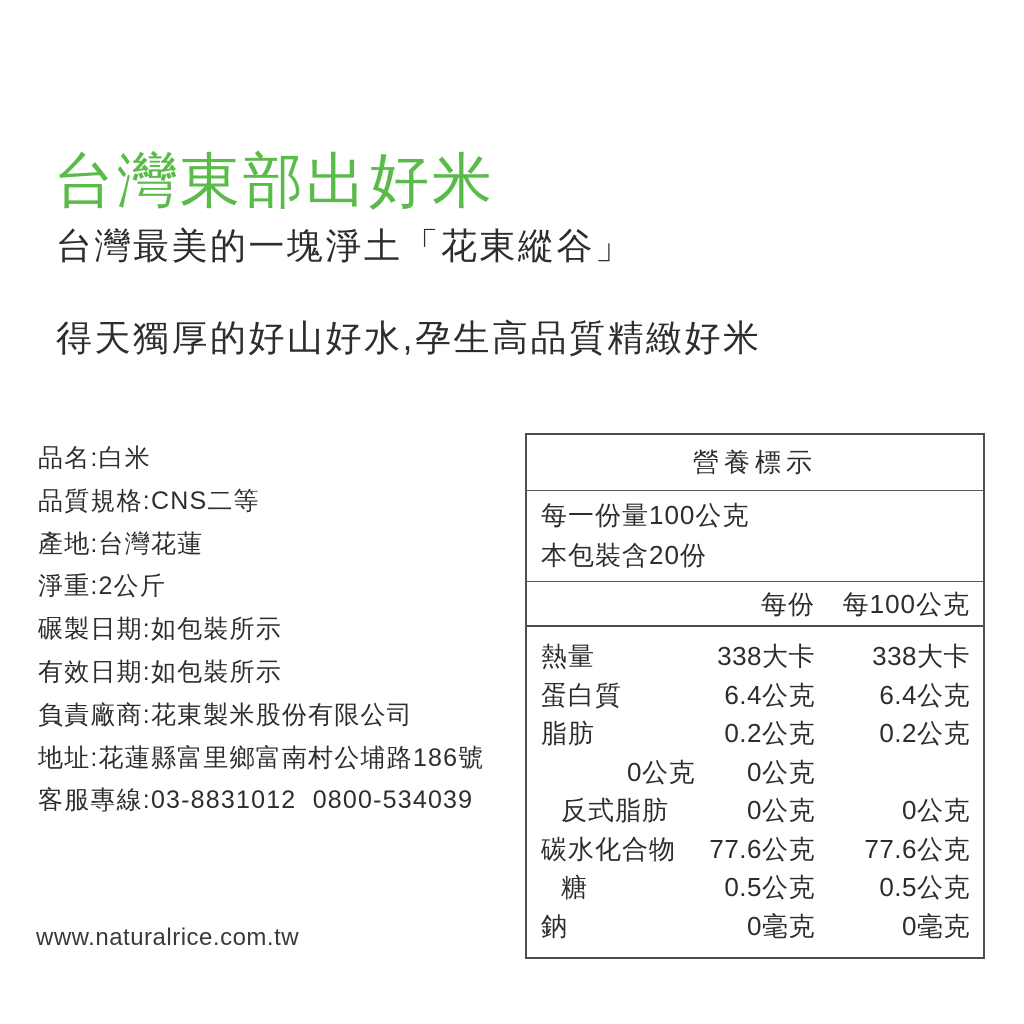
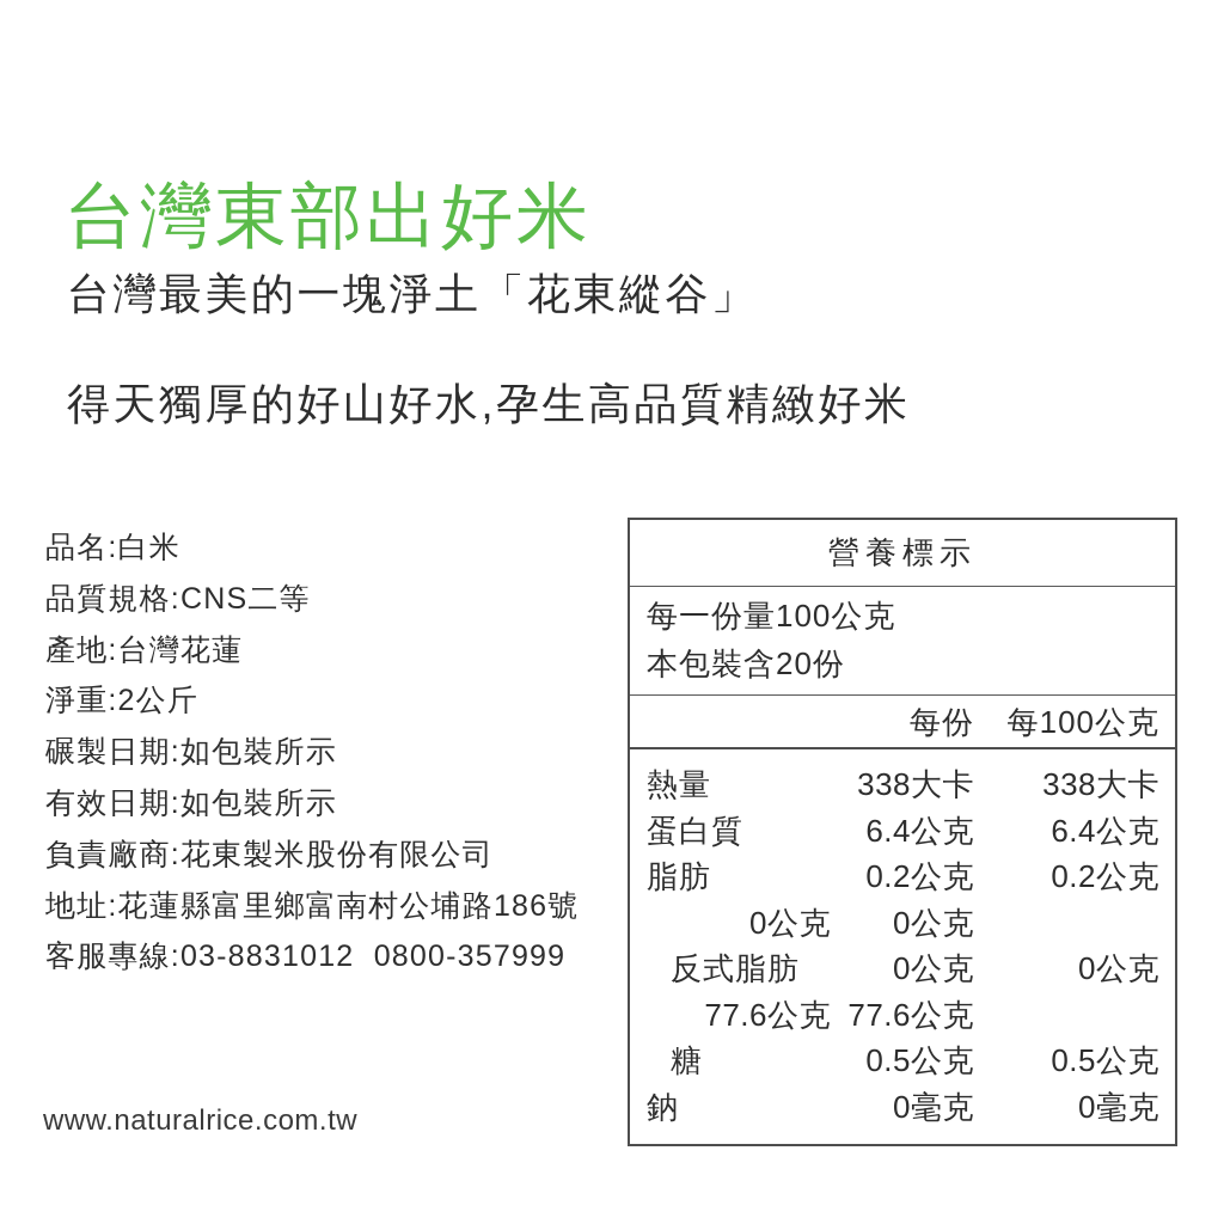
  台灣東部出好米
  台灣最美的一塊淨土「花東縱谷」
  得天獨厚的好山好水,孕生高品質精緻好米
  品名:白米
  品質規格:CNS二等
  產地:台灣花蓮
  淨重:2公斤
  碾製日期:如包裝所示
  有效日期:如包裝所示
  負責廠商:花東製米股份有限公司
  地址:花蓮縣富里鄉富南村公埔路186號
- 客服專線:03-8831012 0800-534039
+ 客服專線:03-8831012 0800-357999
  營養標示
  每一份量100公克
  本包裝含20份
  每份
  每100公克
  熱量
  338大卡
  338大卡
  蛋白質
  6.4公克
  6.4公克
  脂肪
  0.2公克
  0.2公克
  0公克
  0公克
  反式脂肪
  0公克
  0公克
- 碳水化合物
  77.6公克
  77.6公克
  糖
  0.5公克
  0.5公克
  鈉
  0毫克
  0毫克
  www.naturalrice.com.tw
